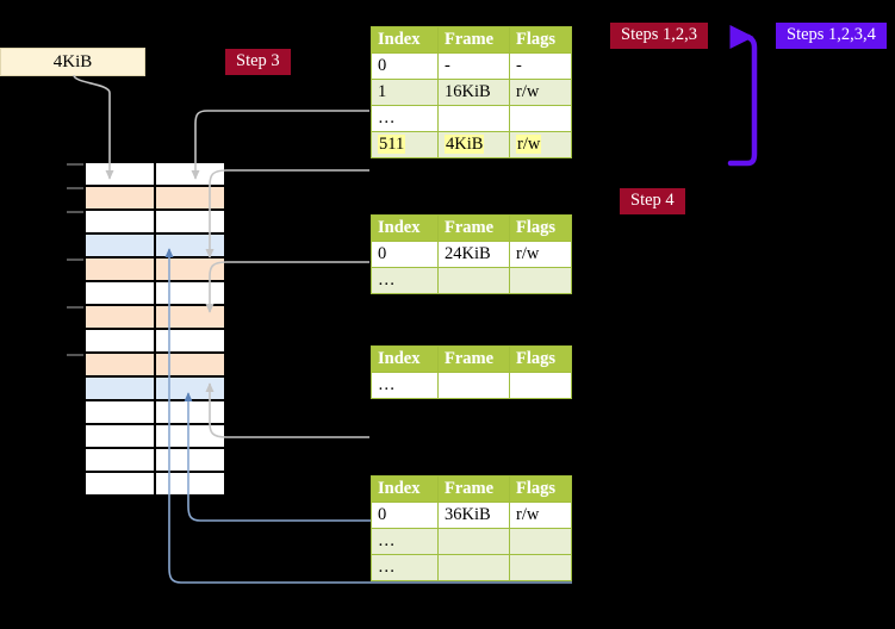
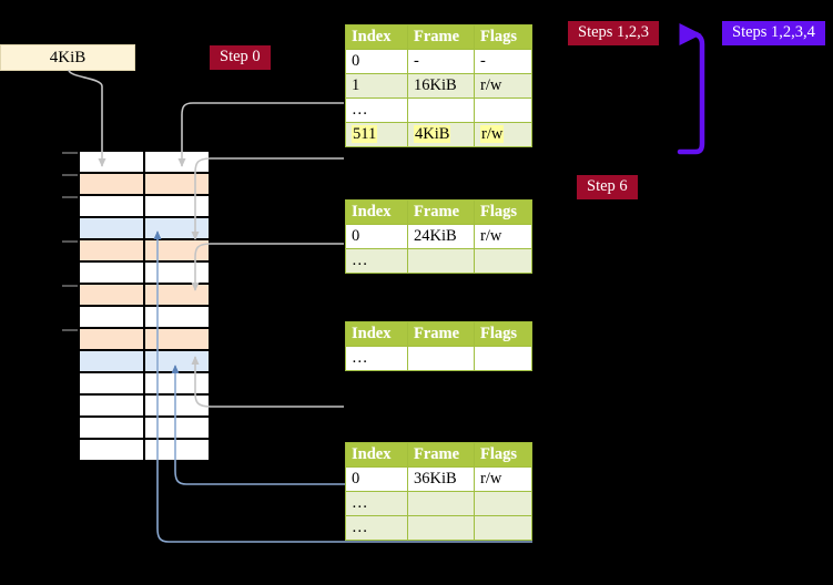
  4KiB
- Step 3
+ Step 0
  Steps 1,2,3
  Steps 1,2,3,4
- Step 4
+ Step 6
  Index	Frame	Flags
  0	-	-
  1	16KiB	r/w
  …
  511	4KiB	r/w
  Index	Frame	Flags
  0	24KiB	r/w
  …
  Index	Frame	Flags
  …
  Index	Frame	Flags
  0	36KiB	r/w
  …
  …
